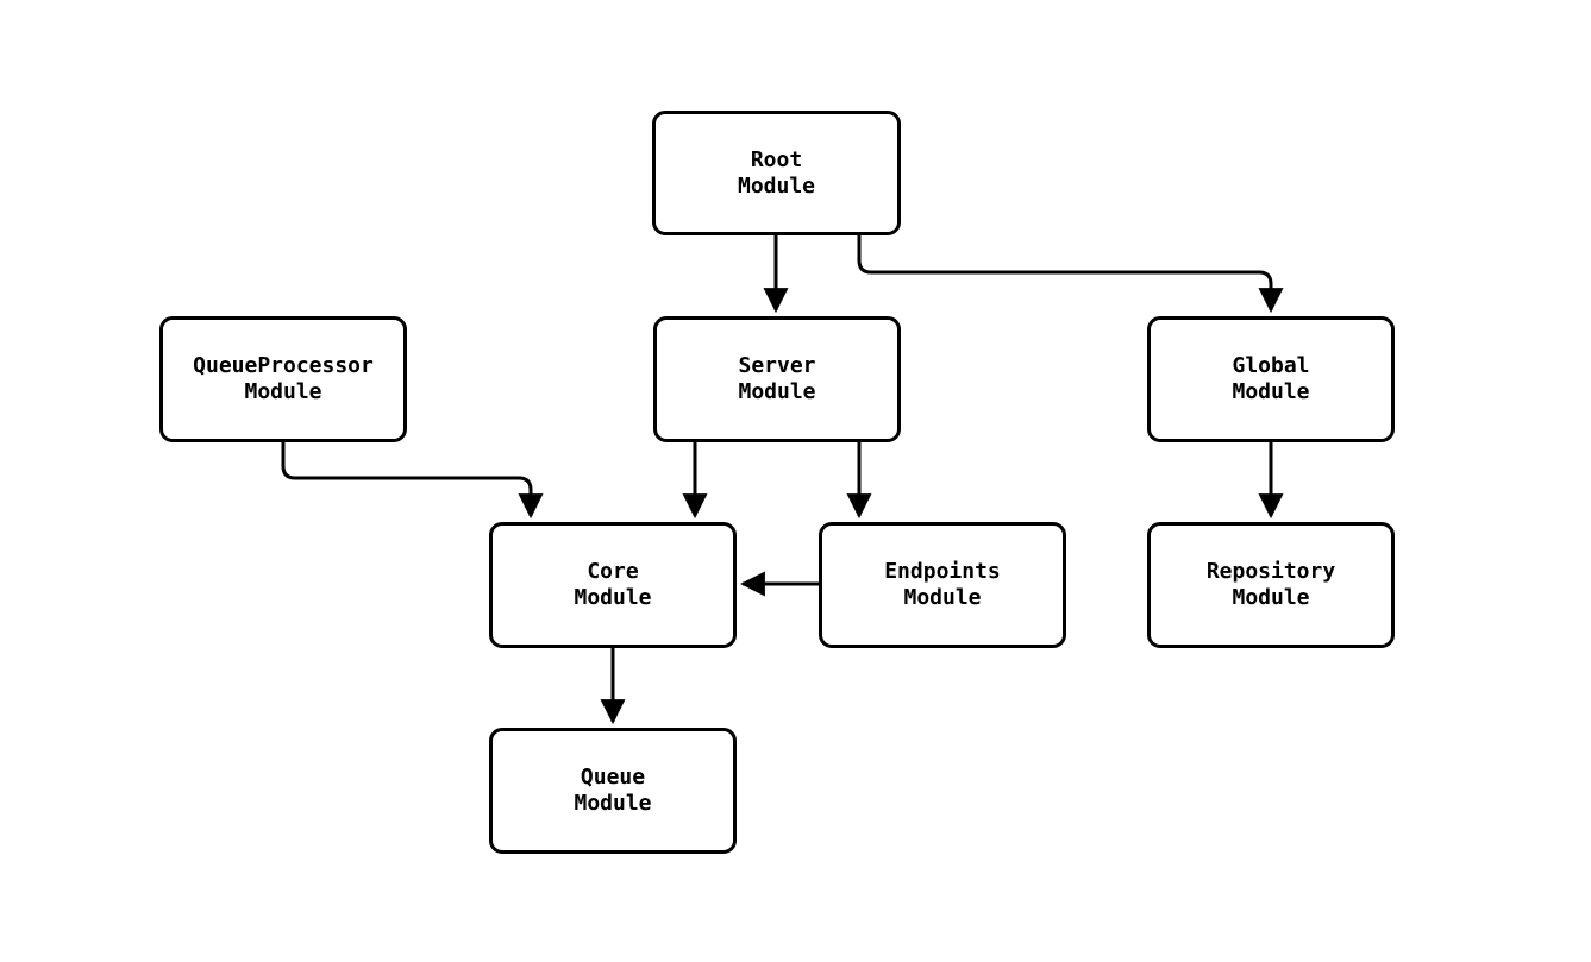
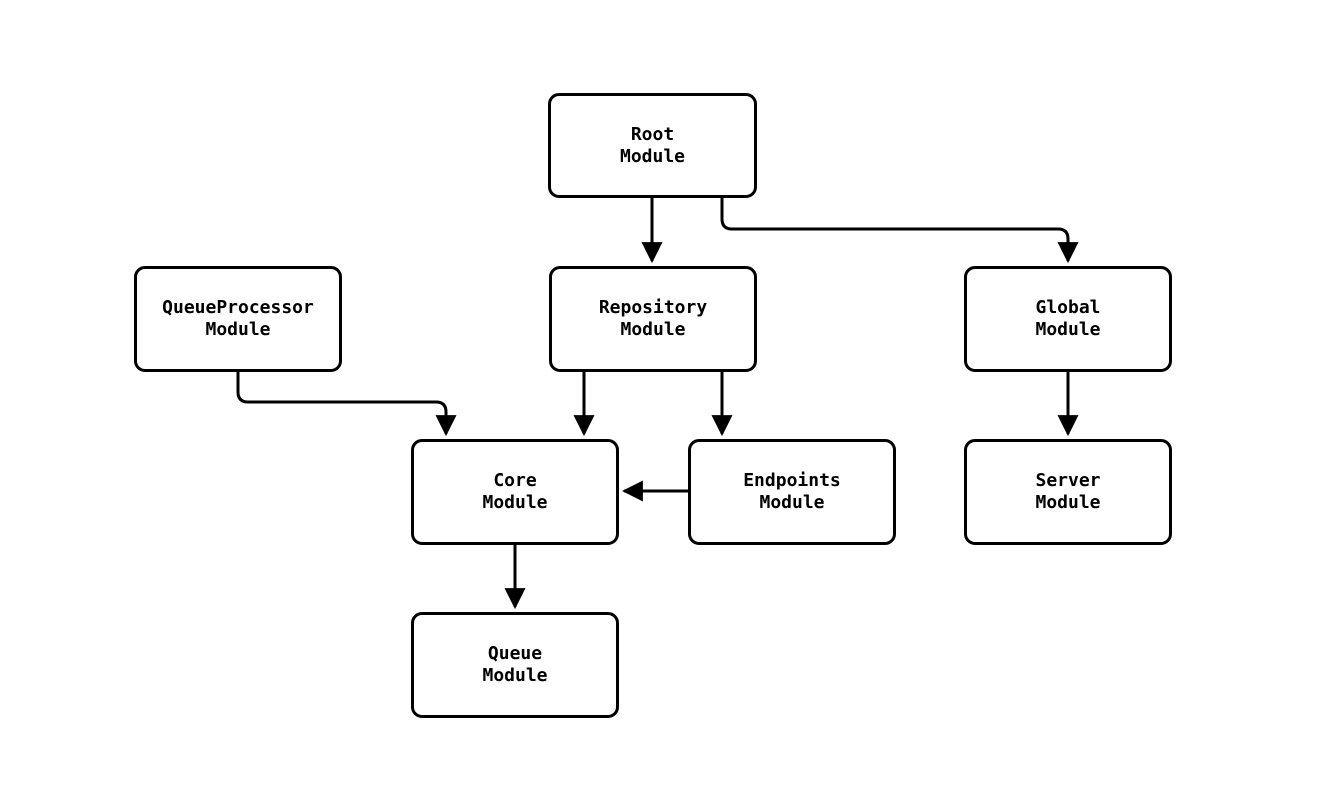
  Root
  Module
  QueueProcessor
  Module
- Server
+ Repository
  Module
  Global
  Module
  Core
  Module
  Endpoints
  Module
- Repository
+ Server
  Module
  Queue
  Module
